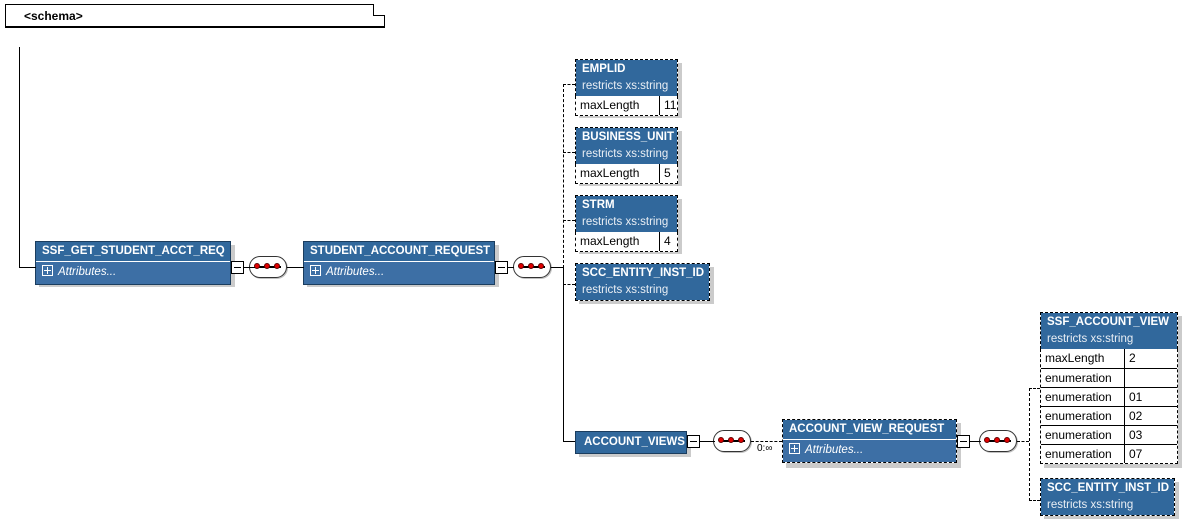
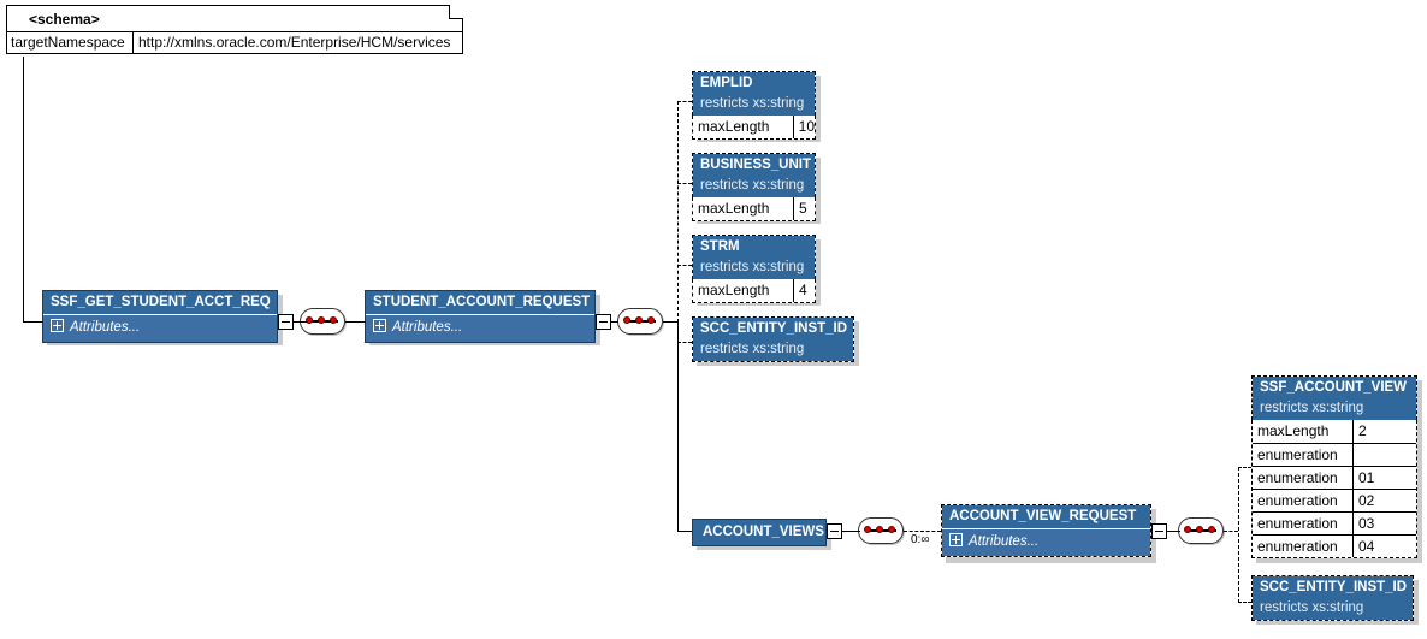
  <schema>
+ targetNamespace
+ http://xmlns.oracle.com/Enterprise/HCM/services
  SSF_GET_STUDENT_ACCT_REQ
  Attributes...
  STUDENT_ACCOUNT_REQUEST
  Attributes...
  EMPLID
  restricts xs:string
  maxLength
- 11
+ 10
  BUSINESS_UNIT
  restricts xs:string
  maxLength
  5
  STRM
  restricts xs:string
  maxLength
  4
  SCC_ENTITY_INST_ID
  restricts xs:string
  ACCOUNT_VIEWS
  0:∞
  ACCOUNT_VIEW_REQUEST
  Attributes...
  SSF_ACCOUNT_VIEW
  restricts xs:string
  maxLength
  2
  enumeration
  enumeration
  01
  enumeration
  02
  enumeration
  03
  enumeration
- 07
+ 04
  SCC_ENTITY_INST_ID
  restricts xs:string
